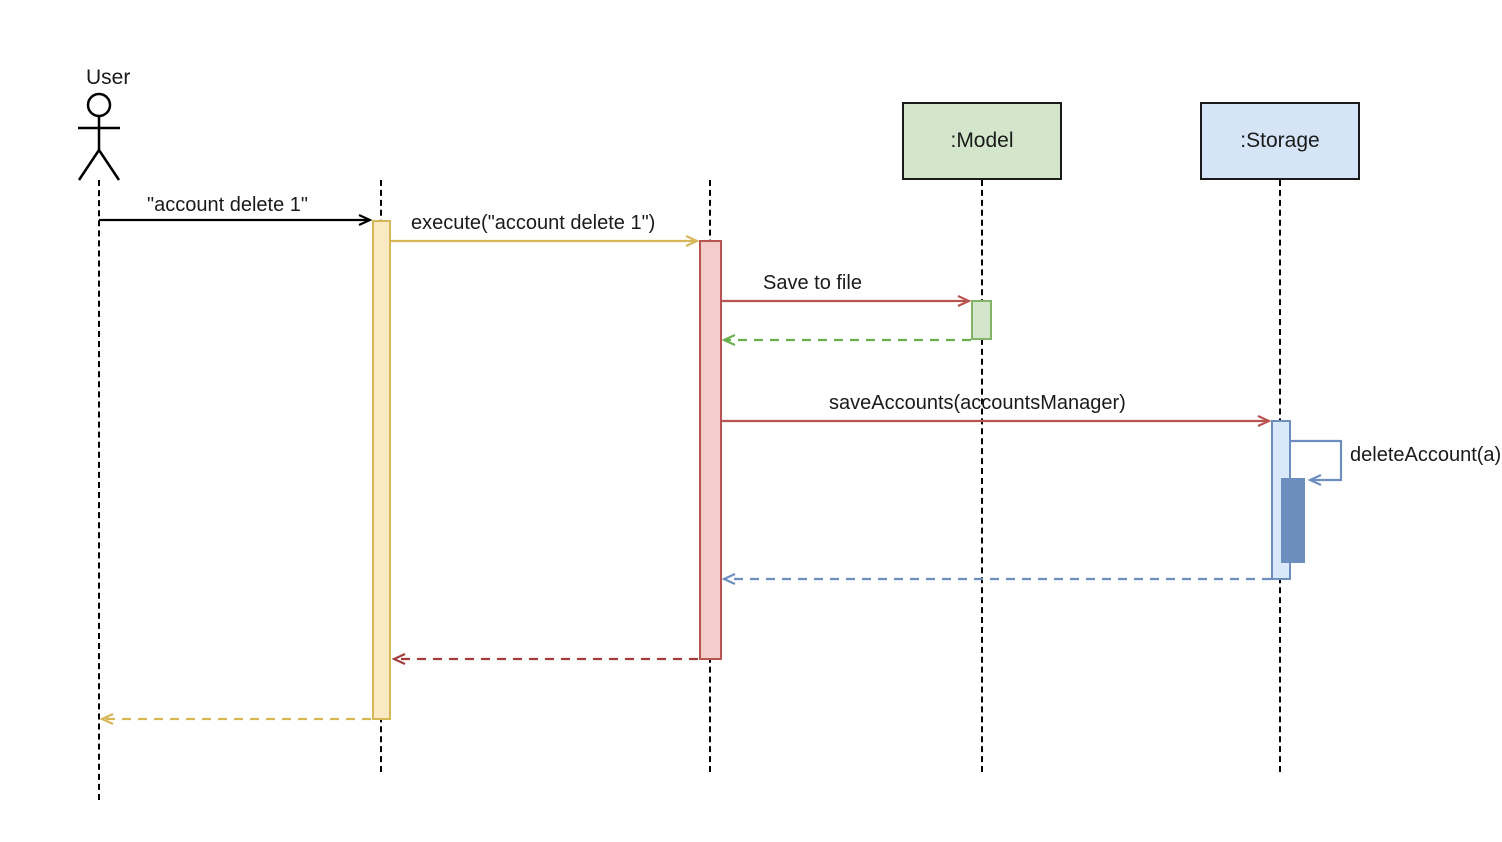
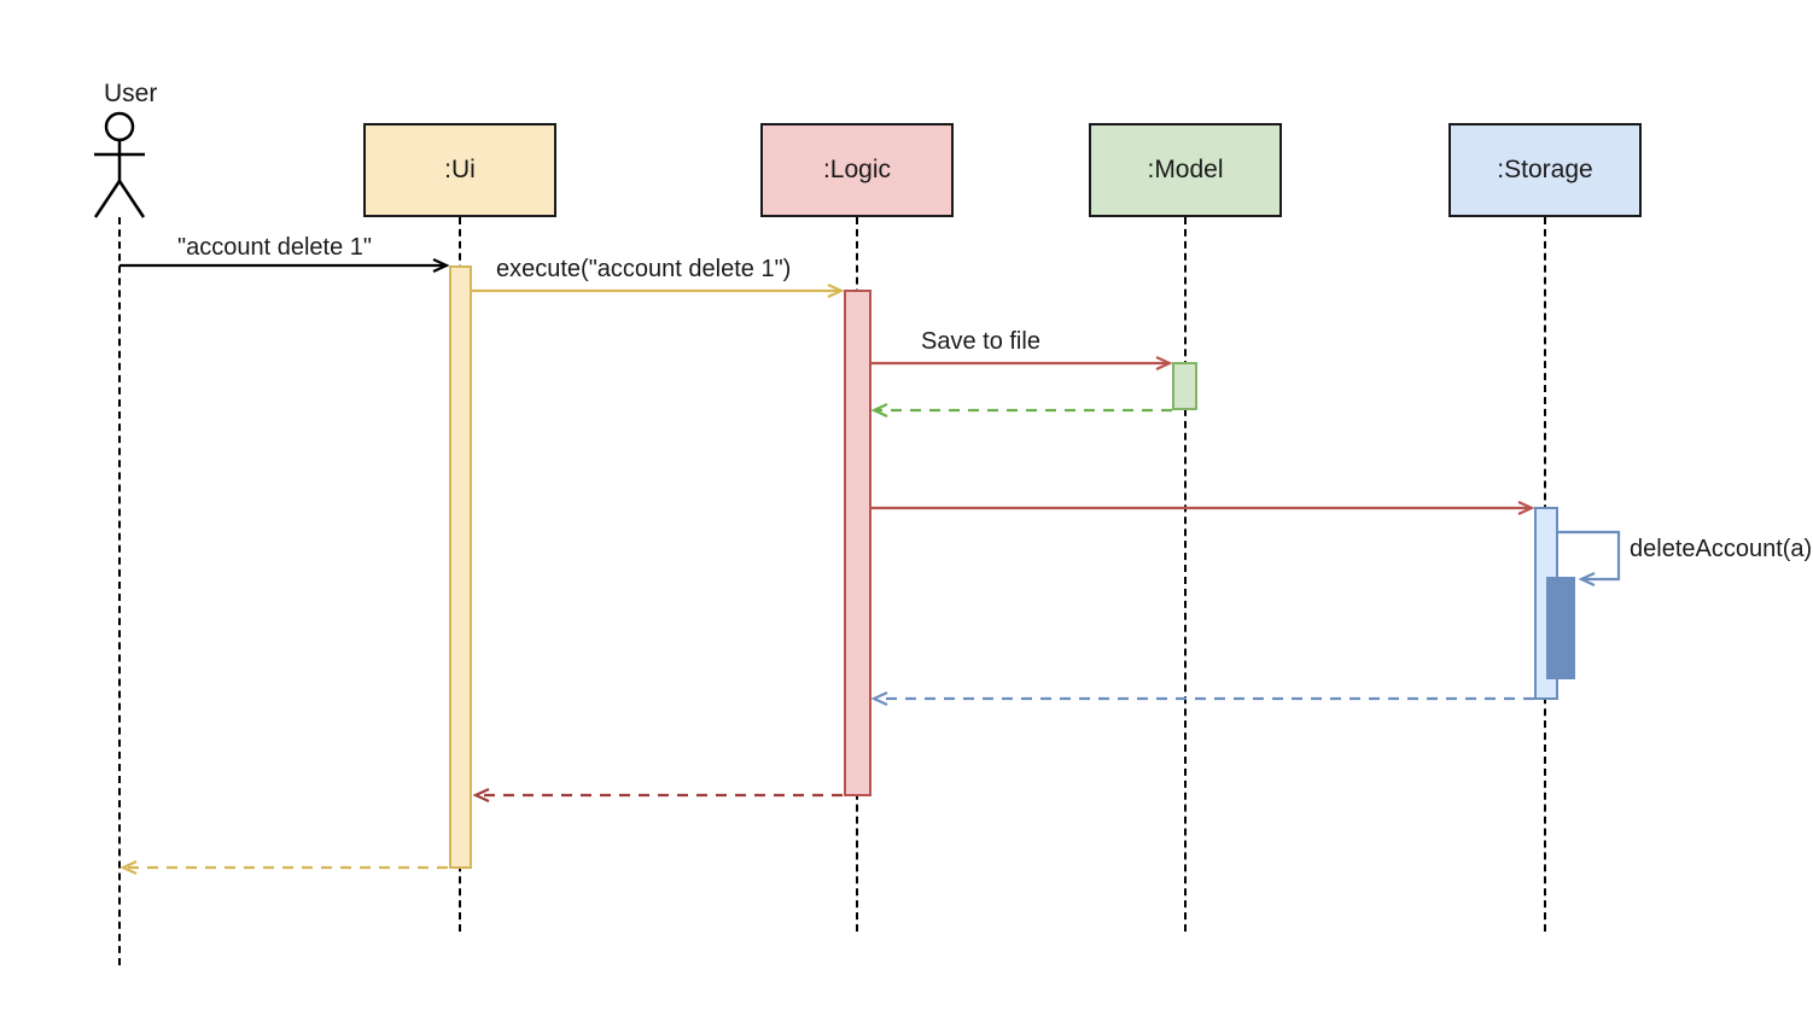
  User
+ :Ui
+ :Logic
  :Model
  :Storage
  "account delete 1"
  execute("account delete 1")
  Save to file
- saveAccounts(accountsManager)
  deleteAccount(a)
